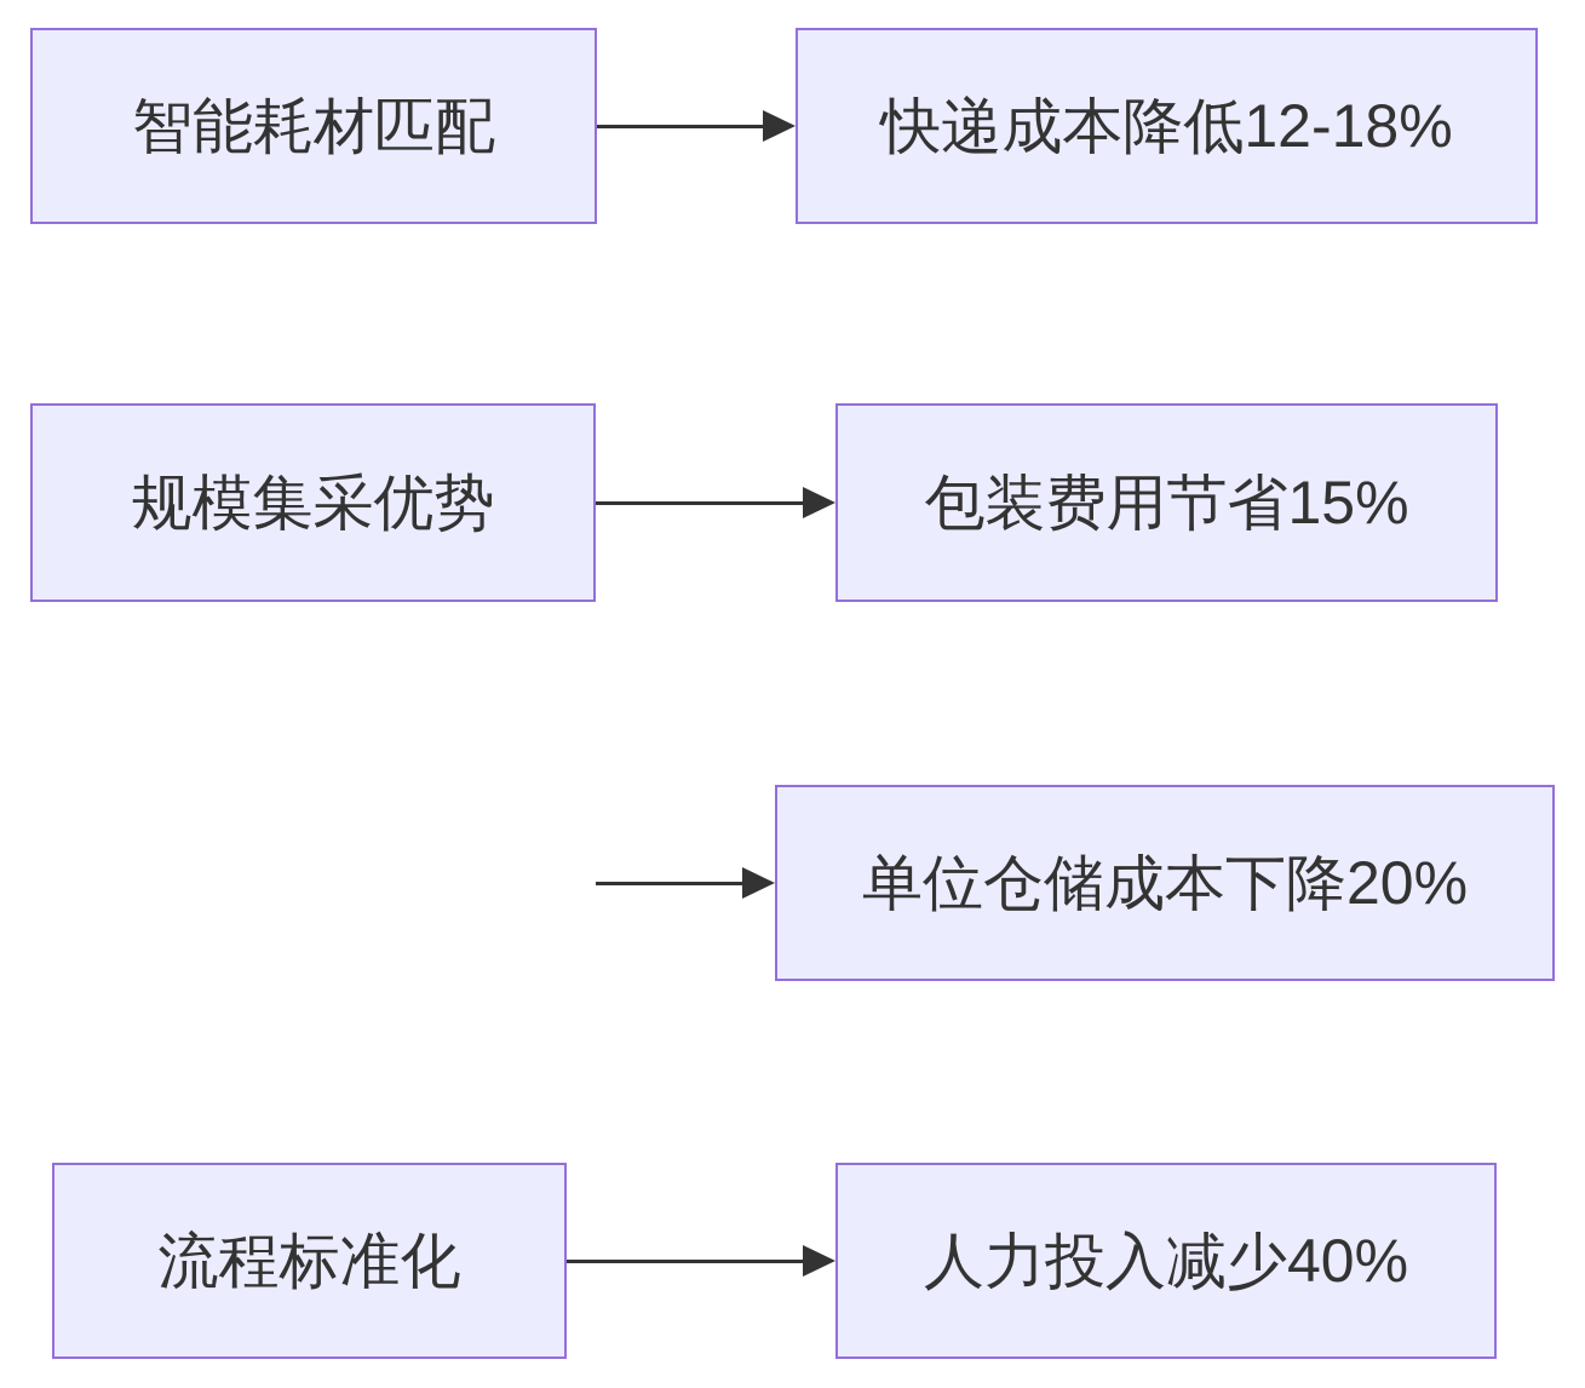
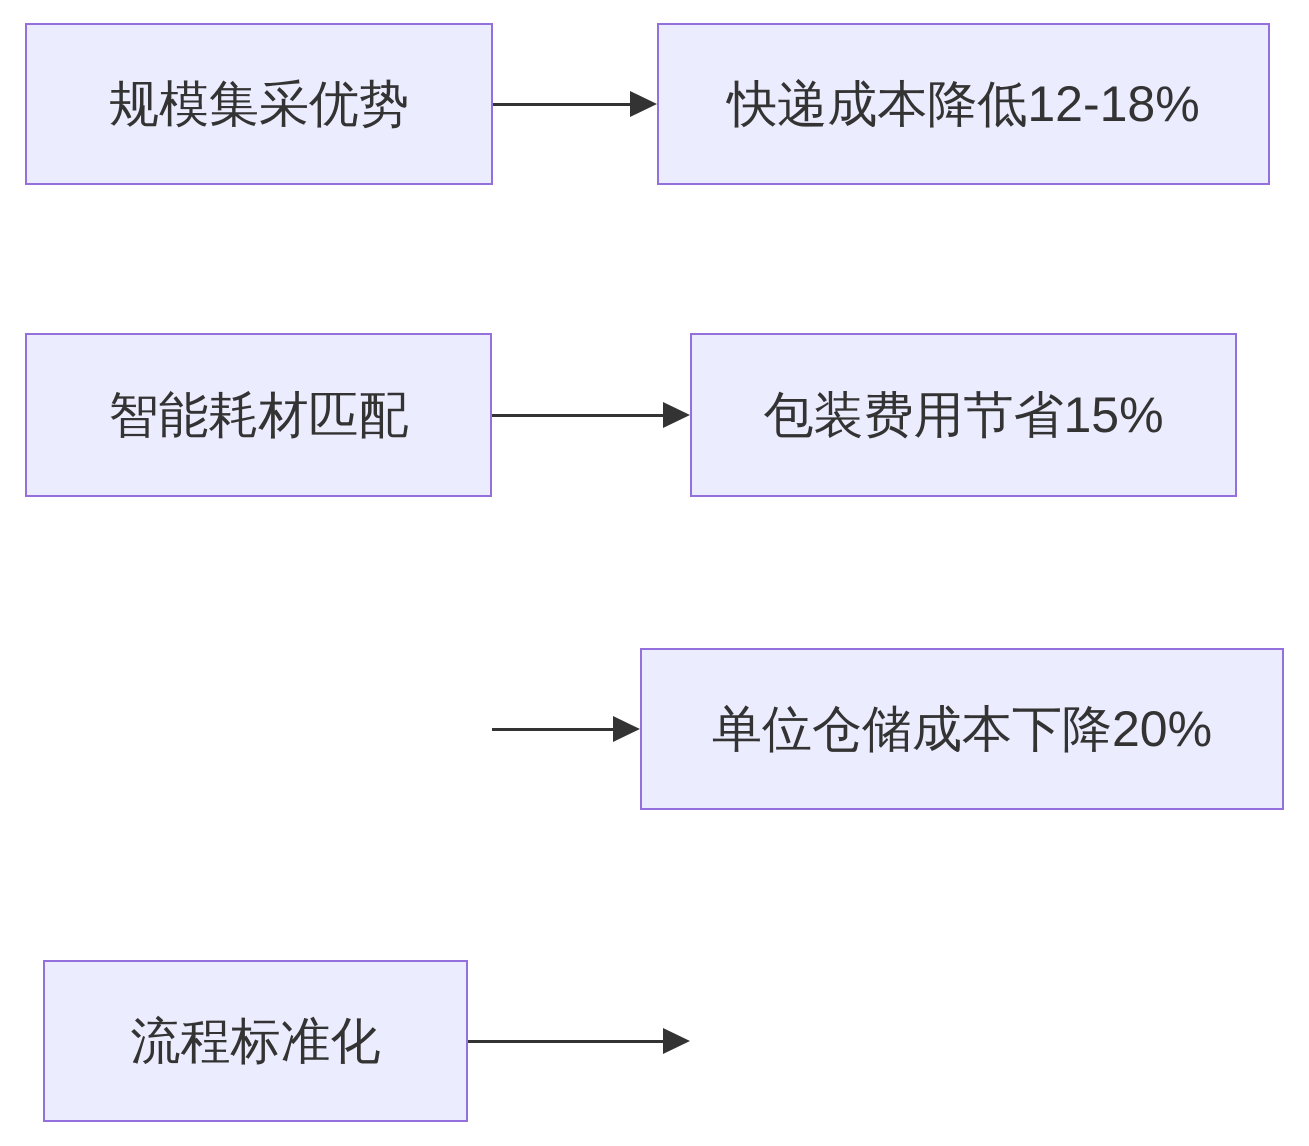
- 智能耗材匹配
+ 规模集采优势
  快递成本降低12-18%
- 规模集采优势
+ 智能耗材匹配
  包装费用节省15%
  单位仓储成本下降20%
  流程标准化
- 人力投入减少40%
